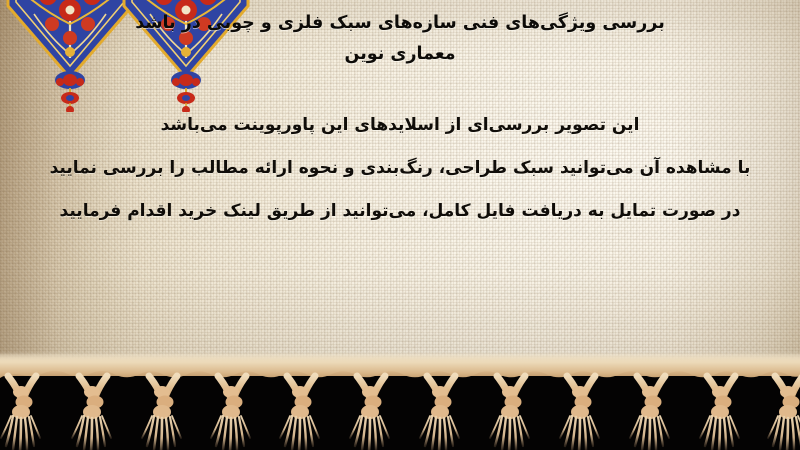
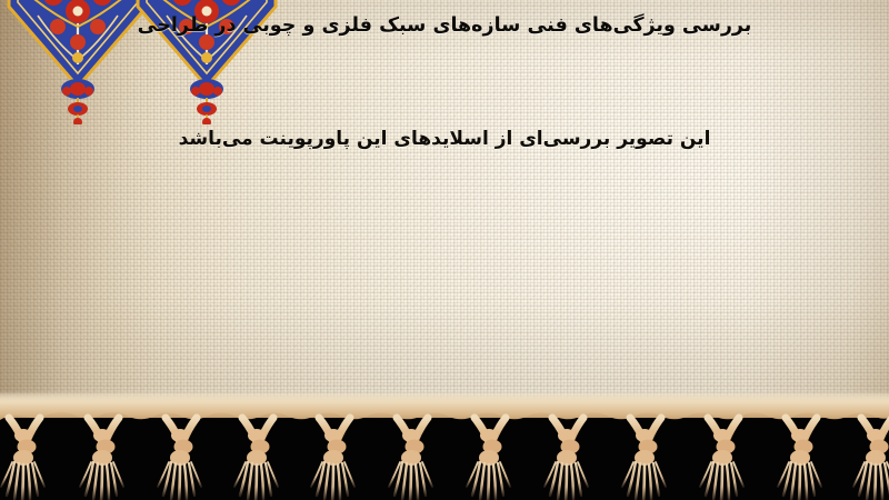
- بررسی ویژگی‌های فنی سازه‌های سبک فلزی و چوبی در باشد
+ بررسی ویژگی‌های فنی سازه‌های سبک فلزی و چوبی در طراحی
- معماری نوین
  این تصویر بررسی‌ای از اسلایدهای این پاورپوینت می‌باشد
- با مشاهده آن می‌توانید سبک طراحی، رنگ‌بندی و نحوه ارائه مطالب را بررسی نمایید
- در صورت تمایل به دریافت فایل کامل، می‌توانید از طریق لینک خرید اقدام فرمایید
